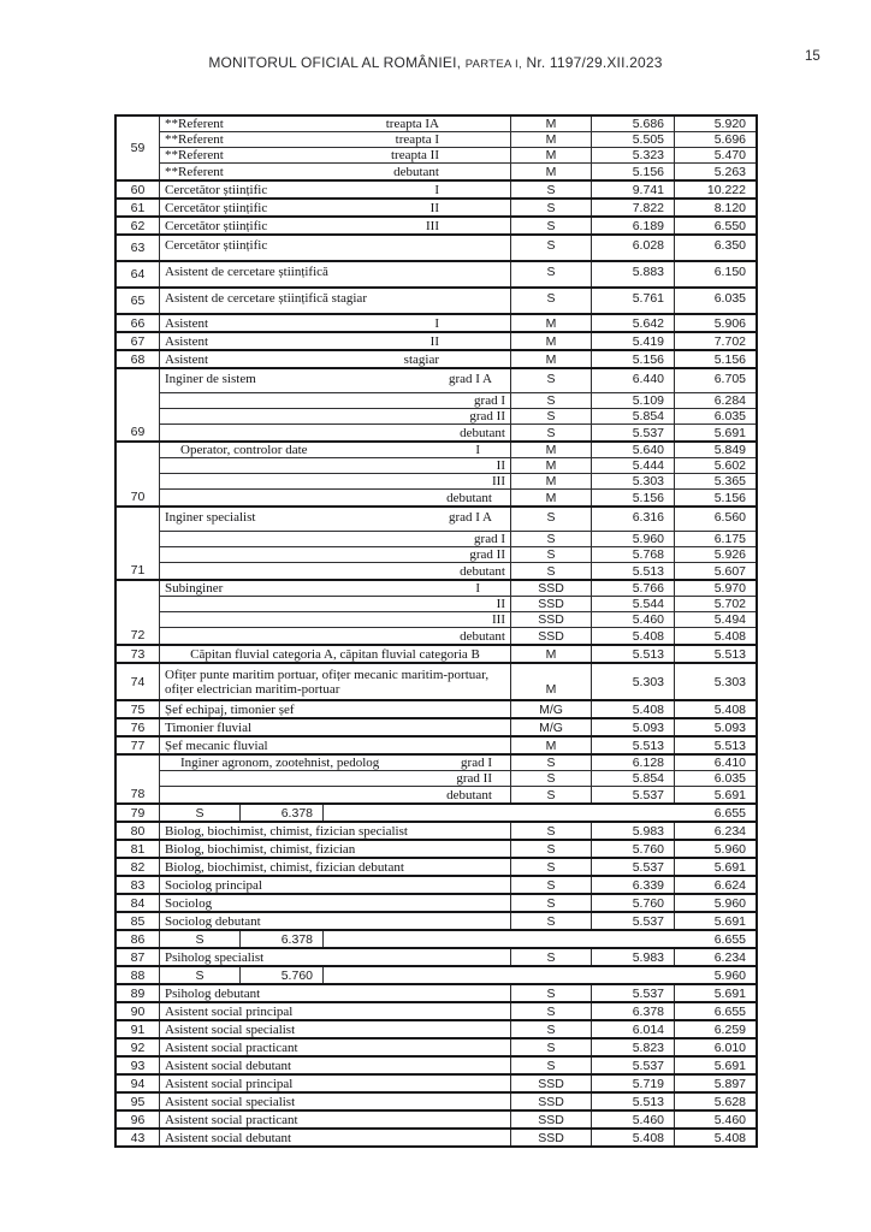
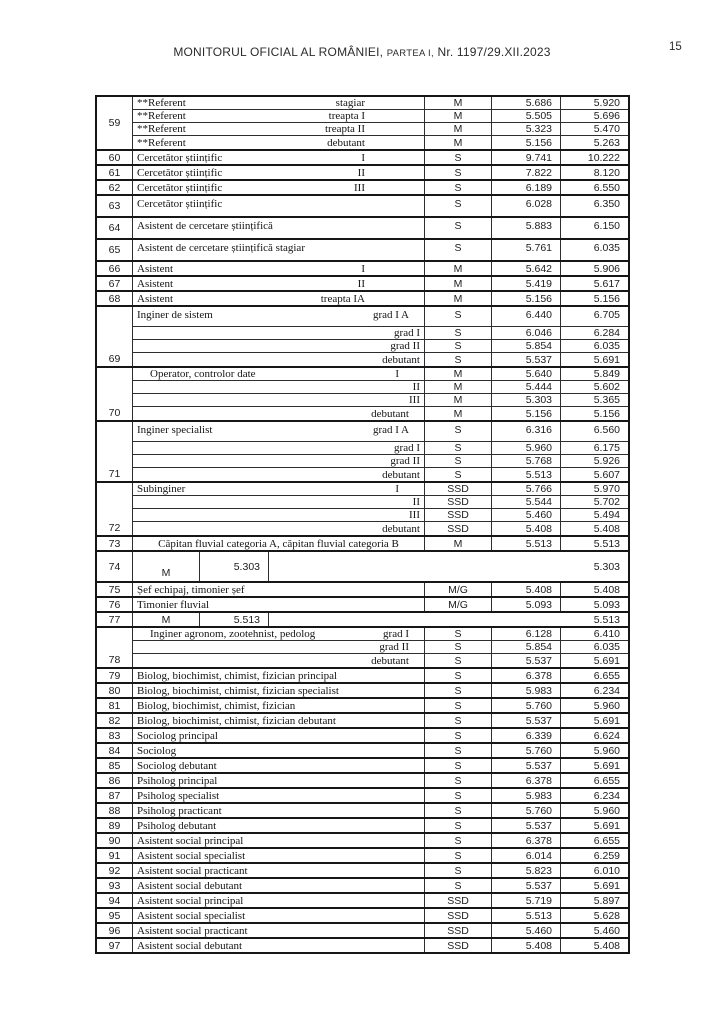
  MONITORUL OFICIAL AL ROMÂNIEI, PARTEA I, Nr. 1197/29.XII.2023
  15
  59
  **Referent
- treapta IA
+ stagiar
  M
  5.686
  5.920
  **Referent
  treapta I
  M
  5.505
  5.696
  **Referent
  treapta II
  M
  5.323
  5.470
  **Referent
  debutant
  M
  5.156
  5.263
  60
  Cercetător științific
  I
  S
  9.741
  10.222
  61
  Cercetător științific
  II
  S
  7.822
  8.120
  62
  Cercetător științific
  III
  S
  6.189
  6.550
  63
  Cercetător științific
  S
  6.028
  6.350
  64
  Asistent de cercetare științifică
  S
  5.883
  6.150
  65
  Asistent de cercetare științifică stagiar
  S
  5.761
  6.035
  66
  Asistent
  I
  M
  5.642
  5.906
  67
  Asistent
  II
  M
  5.419
- 7.702
+ 5.617
  68
  Asistent
- stagiar
+ treapta IA
  M
  5.156
  5.156
  69
  Inginer de sistem
  grad I A
  S
  6.440
  6.705
  grad I
  S
- 5.109
+ 6.046
  6.284
  grad II
  S
  5.854
  6.035
  debutant
  S
  5.537
  5.691
  70
  Operator, controlor date
  I
  M
  5.640
  5.849
  II
  M
  5.444
  5.602
  III
  M
  5.303
  5.365
  debutant
  M
  5.156
  5.156
  71
  Inginer specialist
  grad I A
  S
  6.316
  6.560
  grad I
  S
  5.960
  6.175
  grad II
  S
  5.768
  5.926
  debutant
  S
  5.513
  5.607
  72
  Subinginer
  I
  SSD
  5.766
  5.970
  II
  SSD
  5.544
  5.702
  III
  SSD
  5.460
  5.494
  debutant
  SSD
  5.408
  5.408
  73
  Căpitan fluvial categoria A, căpitan fluvial categoria B
  M
  5.513
  5.513
  74
- Ofițer punte maritim portuar, ofițer mecanic maritim-portuar, ofițer electrician maritim-portuar
  M
  5.303
  5.303
  75
  Șef echipaj, timonier șef
  M/G
  5.408
  5.408
  76
  Timonier fluvial
  M/G
  5.093
  5.093
  77
- Șef mecanic fluvial
  M
  5.513
  5.513
  78
  Inginer agronom, zootehnist, pedolog
  grad I
  S
  6.128
  6.410
  grad II
  S
  5.854
  6.035
  debutant
  S
  5.537
  5.691
  79
+ Biolog, biochimist, chimist, fizician principal
  S
  6.378
  6.655
  80
  Biolog, biochimist, chimist, fizician specialist
  S
  5.983
  6.234
  81
  Biolog, biochimist, chimist, fizician
  S
  5.760
  5.960
  82
  Biolog, biochimist, chimist, fizician debutant
  S
  5.537
  5.691
  83
  Sociolog principal
  S
  6.339
  6.624
  84
  Sociolog
  S
  5.760
  5.960
  85
  Sociolog debutant
  S
  5.537
  5.691
  86
+ Psiholog principal
  S
  6.378
  6.655
  87
  Psiholog specialist
  S
  5.983
  6.234
  88
+ Psiholog practicant
  S
  5.760
  5.960
  89
  Psiholog debutant
  S
  5.537
  5.691
  90
  Asistent social principal
  S
  6.378
  6.655
  91
  Asistent social specialist
  S
  6.014
  6.259
  92
  Asistent social practicant
  S
  5.823
  6.010
  93
  Asistent social debutant
  S
  5.537
  5.691
  94
  Asistent social principal
  SSD
  5.719
  5.897
  95
  Asistent social specialist
  SSD
  5.513
  5.628
  96
  Asistent social practicant
  SSD
  5.460
  5.460
- 43
+ 97
  Asistent social debutant
  SSD
  5.408
  5.408
